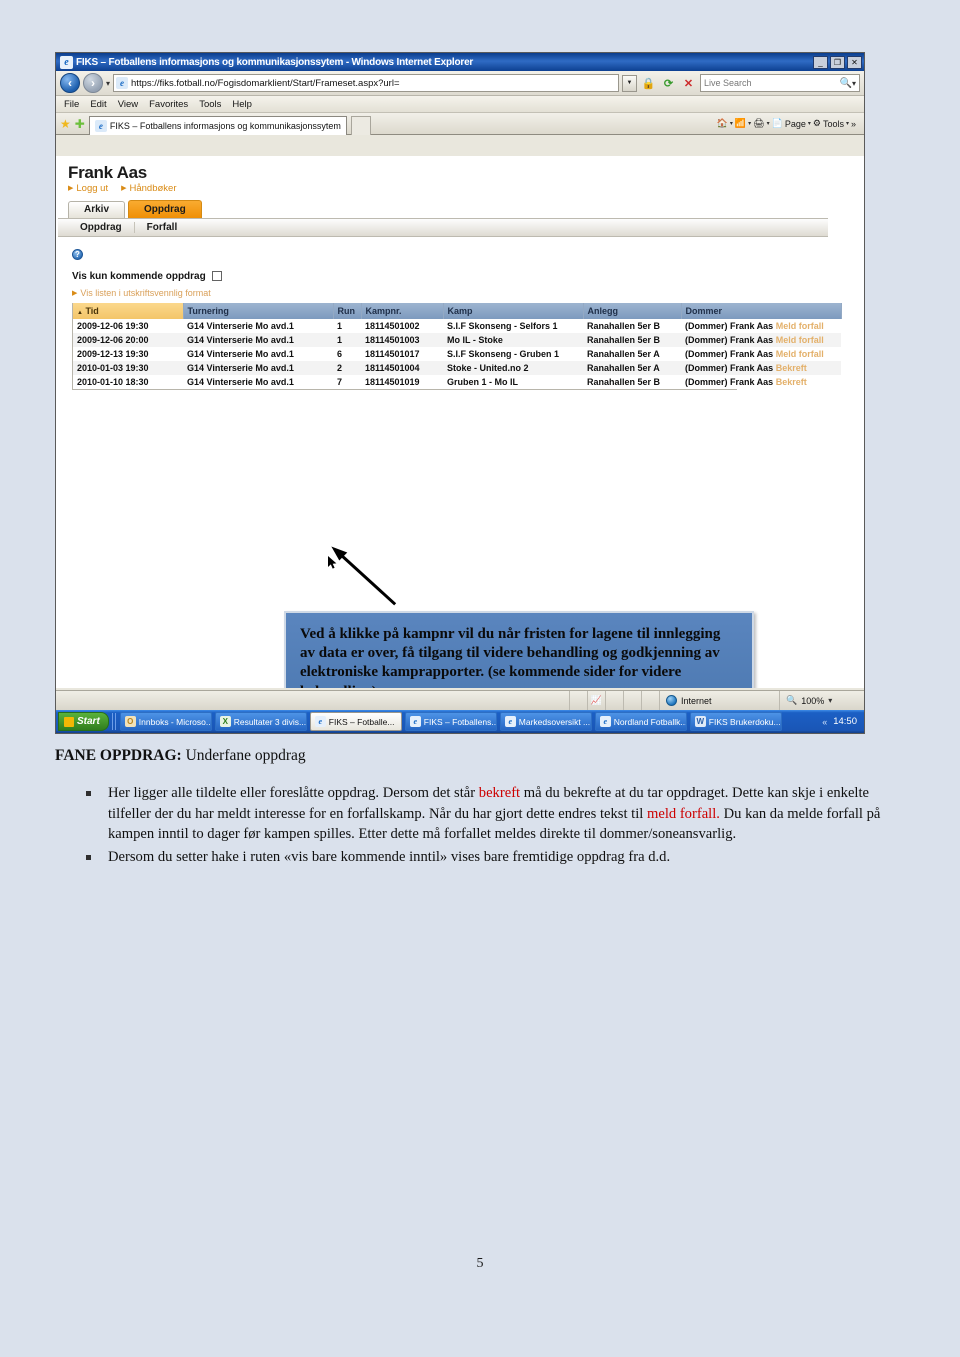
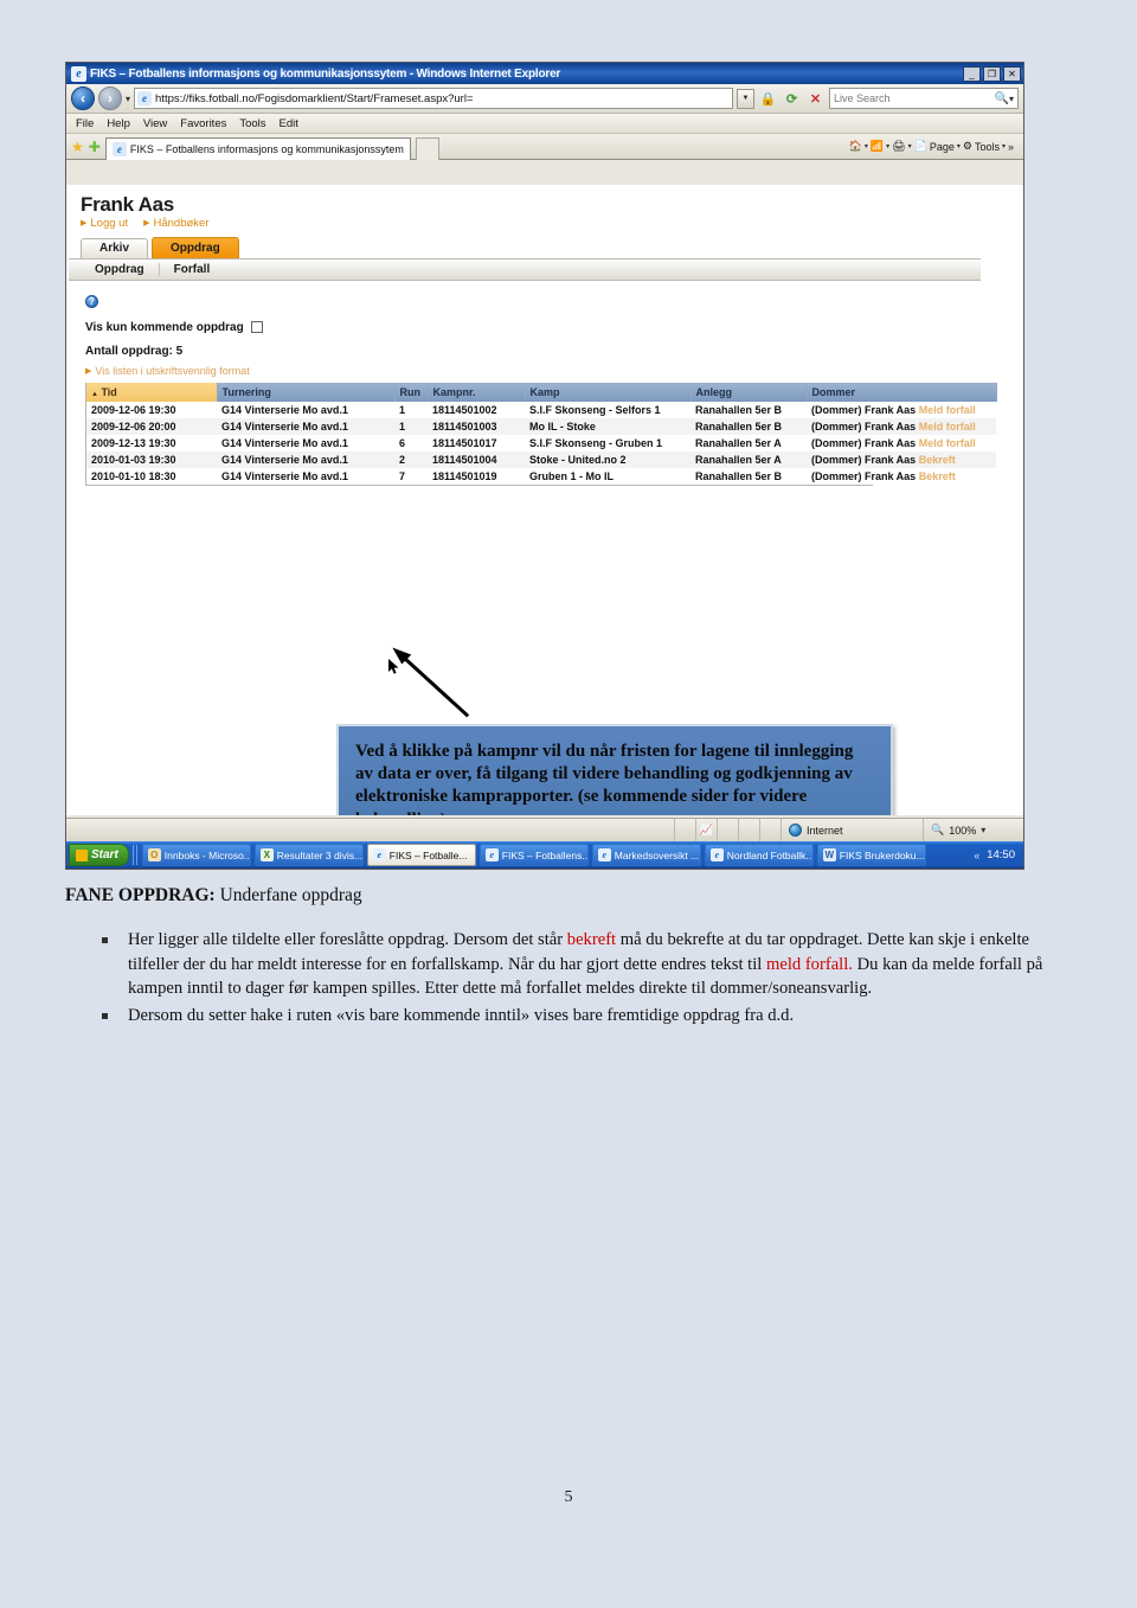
  e
  FIKS – Fotballens informasjons og kommunikasjonssytem - Windows Internet Explorer
  _
  ❐
  ✕
  ‹
  ›
  ▾
  e
  https://fiks.fotball.no/Fogisdomarklient/Start/Frameset.aspx?url=
  🔒
  ⟳
  ✕
  Live Search
  🔍
  ▾
  File
- Edit
+ Help
  View
  Favorites
  Tools
- Help
+ Edit
  ★
  ✚
  e
  FIKS – Fotballens informasjons og kommunikasjonssytem
  🏠
  📶
  🖨
  📄
  Page
  ⚙
  Tools
  »
  Frank Aas
  Logg ut
  Håndbøker
  Arkiv
  Oppdrag
  Oppdrag
  Forfall
  ?
  Vis kun kommende oppdrag
+ Antall oppdrag: 5
  Vis listen i utskriftsvennlig format
  Tid	Turnering	Run	Kampnr.	Kamp	Anlegg	Dommer
  2009-12-06 19:30	G14 Vinterserie Mo avd.1	1	18114501002	S.I.F Skonseng - Selfors 1	Ranahallen 5er B	(Dommer) Frank Aas Meld forfall
  2009-12-06 20:00	G14 Vinterserie Mo avd.1	1	18114501003	Mo IL - Stoke	Ranahallen 5er B	(Dommer) Frank Aas Meld forfall
  2009-12-13 19:30	G14 Vinterserie Mo avd.1	6	18114501017	S.I.F Skonseng - Gruben 1	Ranahallen 5er A	(Dommer) Frank Aas Meld forfall
  2010-01-03 19:30	G14 Vinterserie Mo avd.1	2	18114501004	Stoke - United.no 2	Ranahallen 5er A	(Dommer) Frank Aas Bekreft
  2010-01-10 18:30	G14 Vinterserie Mo avd.1	7	18114501019	Gruben 1 - Mo IL	Ranahallen 5er B	(Dommer) Frank Aas Bekreft
  Ved å klikke på kampnr vil du når fristen for lagene til innlegging av data er over, få tilgang til videre behandling og godkjenning av elektroniske kamprapporter. (se kommende sider for videre
  📈
  Internet
  🔍
  100%
  ▾
  Start
  O
  Innboks - Microso..
  X
  Resultater 3 divis...
  e
  FIKS – Fotballe...
  e
  FIKS – Fotballens..
  e
  Markedsoversikt ...
  e
  Nordland Fotballk..
  W
  FIKS Brukerdoku...
  «
  14:50
  FANE OPPDRAG: Underfane oppdrag
  Her ligger alle tildelte eller foreslåtte oppdrag. Dersom det står bekreft må du bekrefte at du tar oppdraget. Dette kan skje i enkelte tilfeller der du har meldt interesse for en forfallskamp. Når du har gjort dette endres tekst til meld forfall. Du kan da melde forfall på kampen inntil to dager før kampen spilles. Etter dette må forfallet meldes direkte til dommer/soneansvarlig.
  Dersom du setter hake i ruten «vis bare kommende inntil» vises bare fremtidige oppdrag fra d.d.
  5
